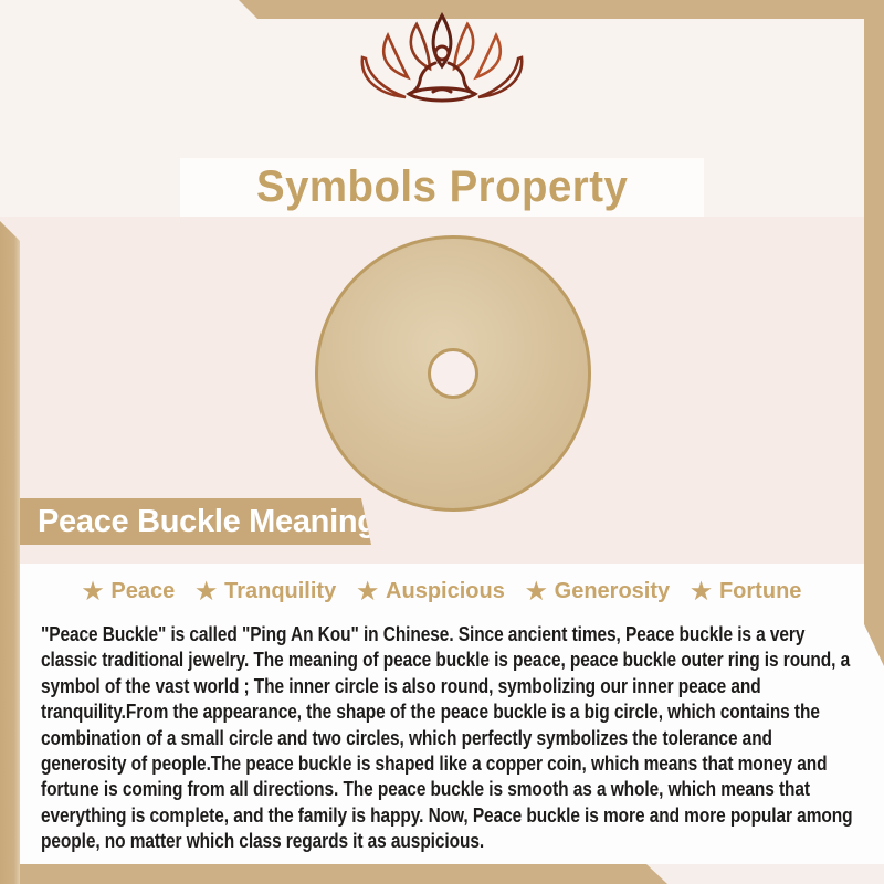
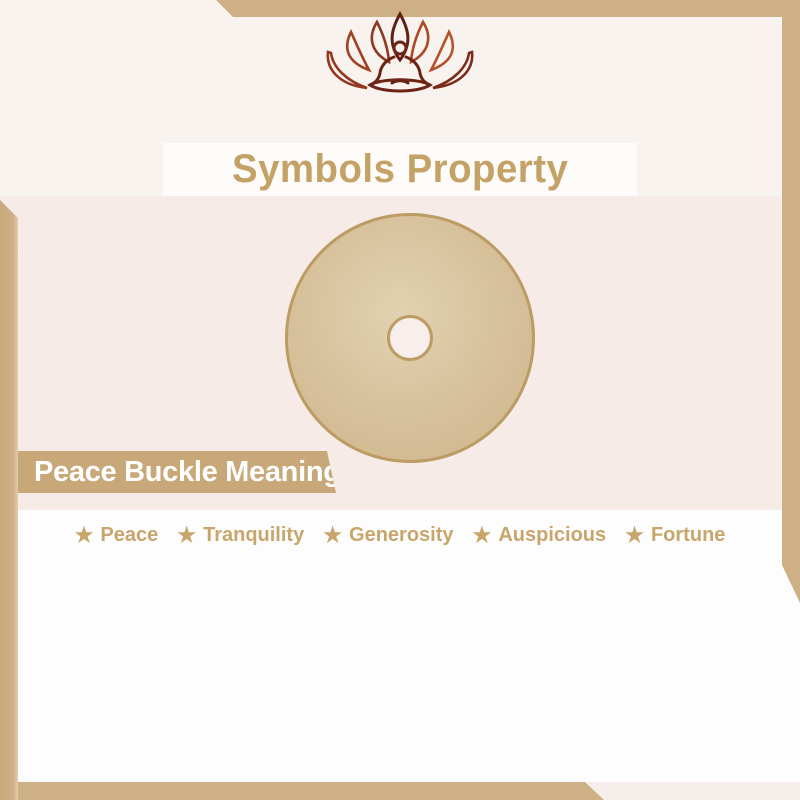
  Symbols Property
  Peace Buckle Meanin
  ★
  Peace
  ★
  Tranquility
  ★
- Auspicious
+ Generosity
  ★
- Generosity
+ Auspicious
  ★
  Fortune
- "Peace Buckle" is called "Ping An Kou" in Chinese. Since ancient times, Peace buckle is a very classic traditional jewelry. The meaning of peace buckle is peace, peace buckle outer ring is round, a symbol of the vast world ; The inner circle is also round, symbolizing our inner peace and tranquility.From the appearance, the shape of the peace buckle is a big circle, which contains the combination of a small circle and two circles, which perfectly symbolizes the tolerance and generosity of people.The peace buckle is shaped like a copper coin, which means that money and fortune is coming from all directions. The peace buckle is smooth as a whole, which means that everything is complete, and the family is happy. Now, Peace buckle is more and more popular among people, no matter which class regards it as auspicious.
